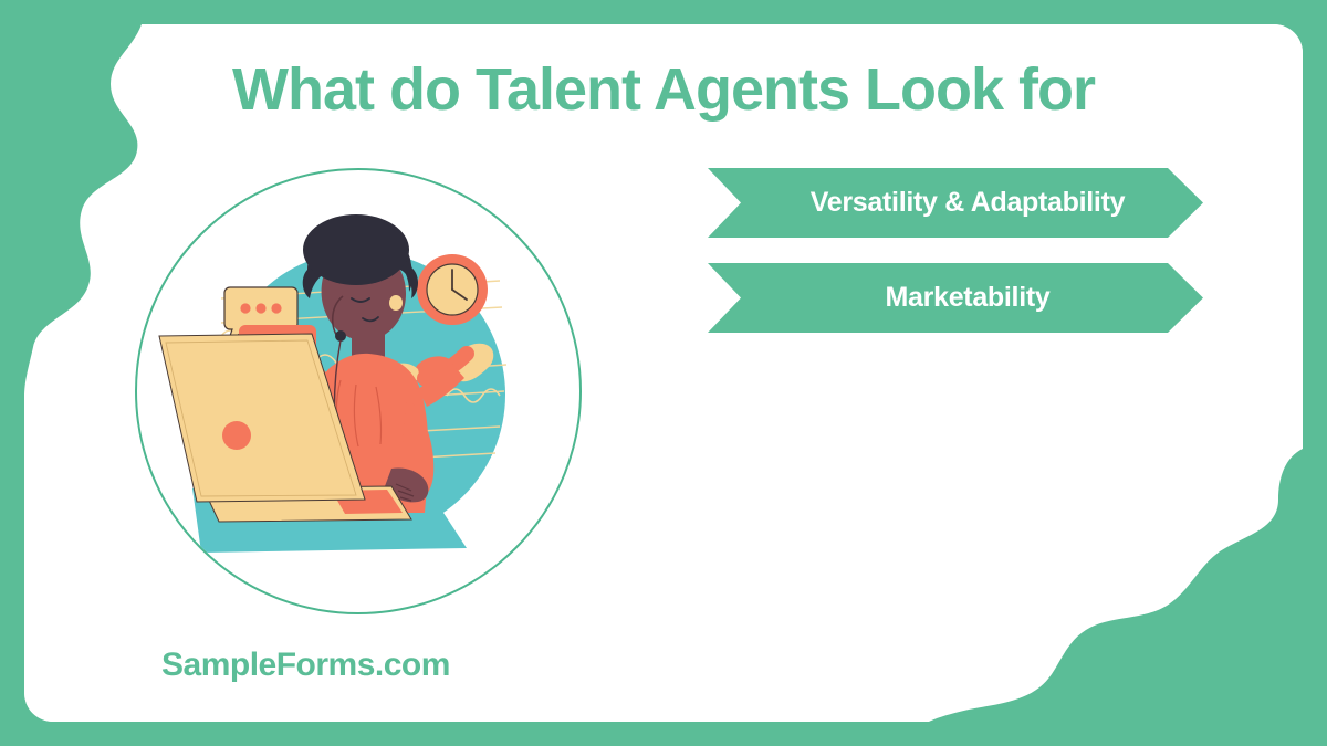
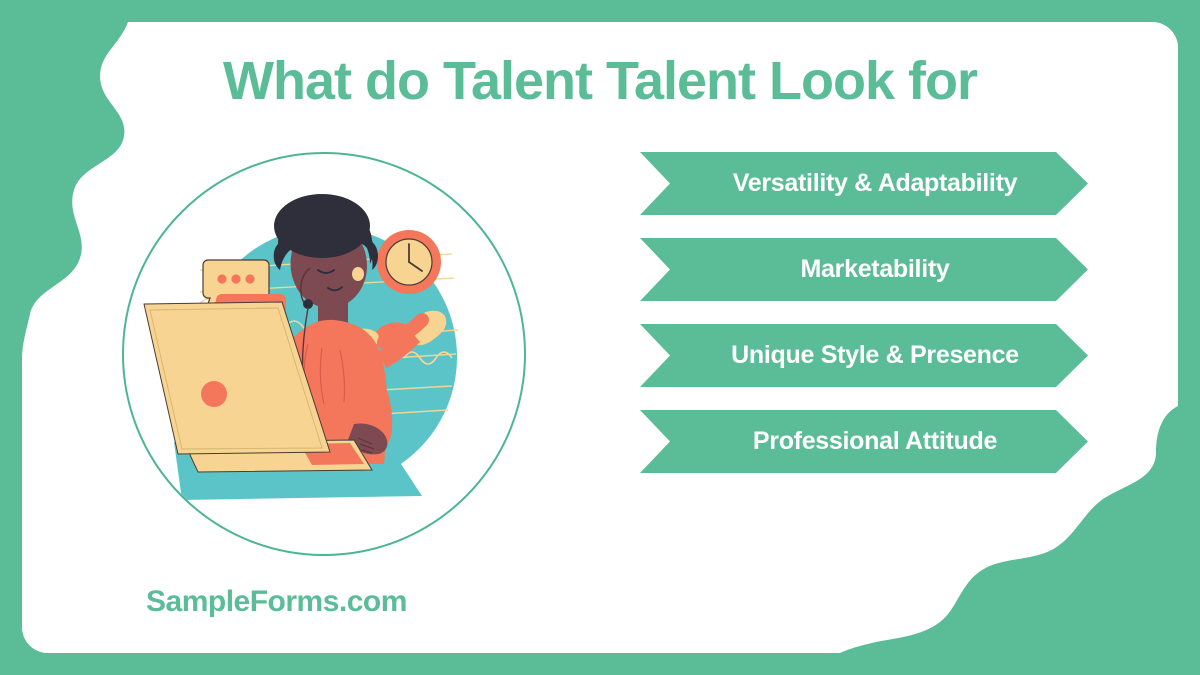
- What do Talent Agents Look for
+ What do Talent Talent Look for
  SampleForms.com
  Versatility & Adaptability
  Marketability
+ Unique Style & Presence
+ Professional Attitude
